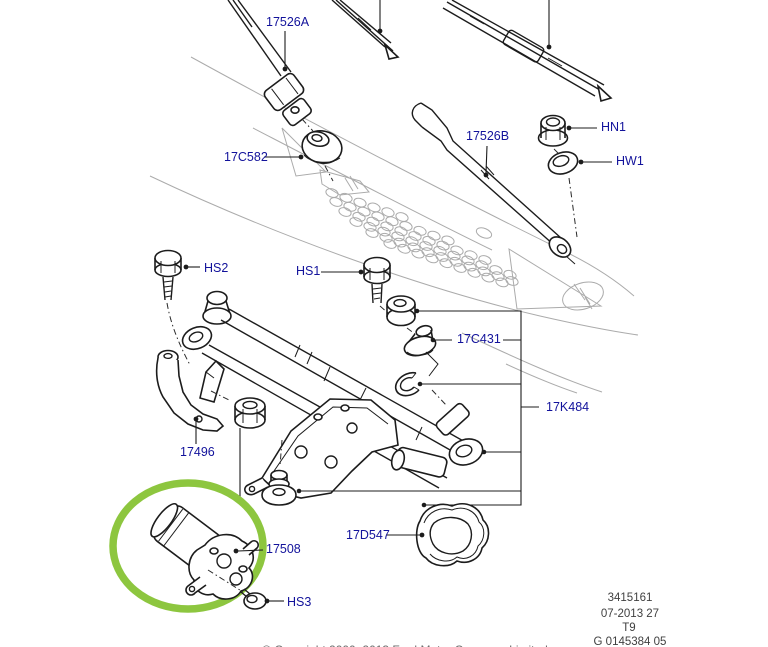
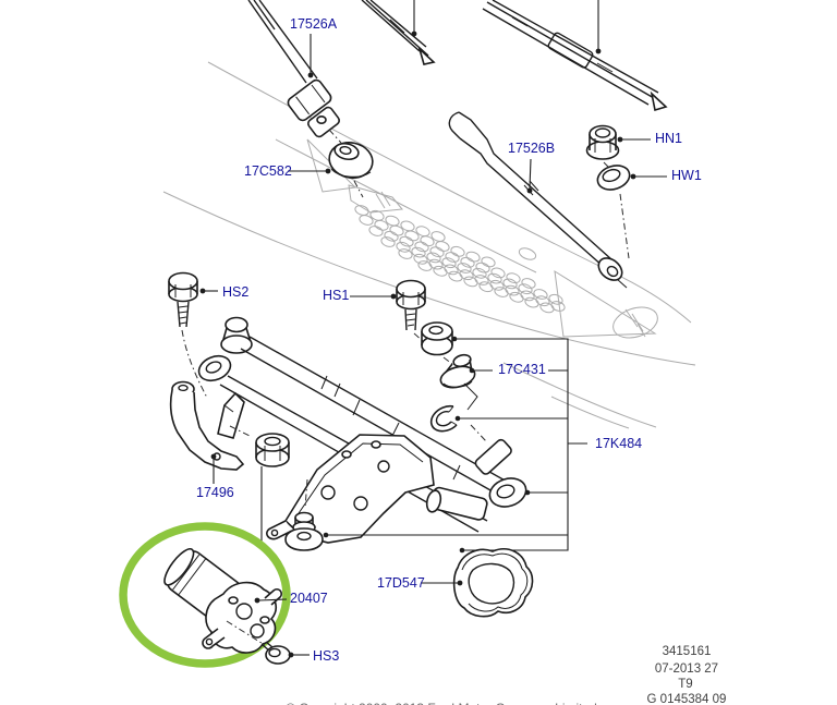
  17526A
  17C582
  17526B
  HN1
  HW1
  HS2
  HS1
  17C431
  17K484
  17496
- 17508
+ 20407
  HS3
  17D547
  3415161
  07-2013 27
  T9
- G 0145384 05
+ G 0145384 09
